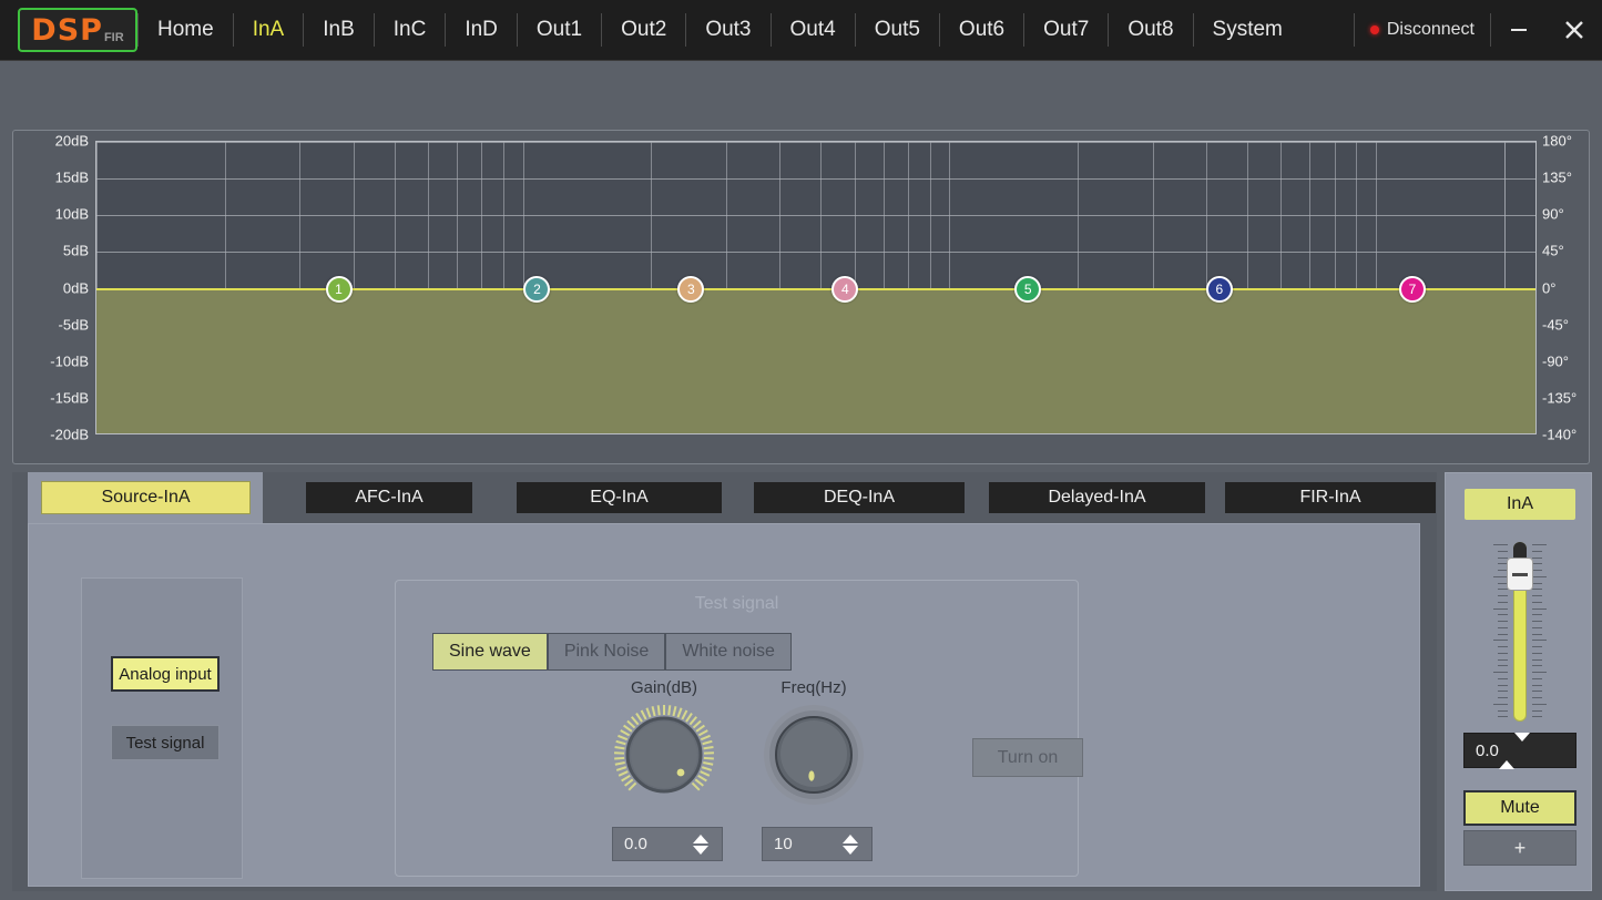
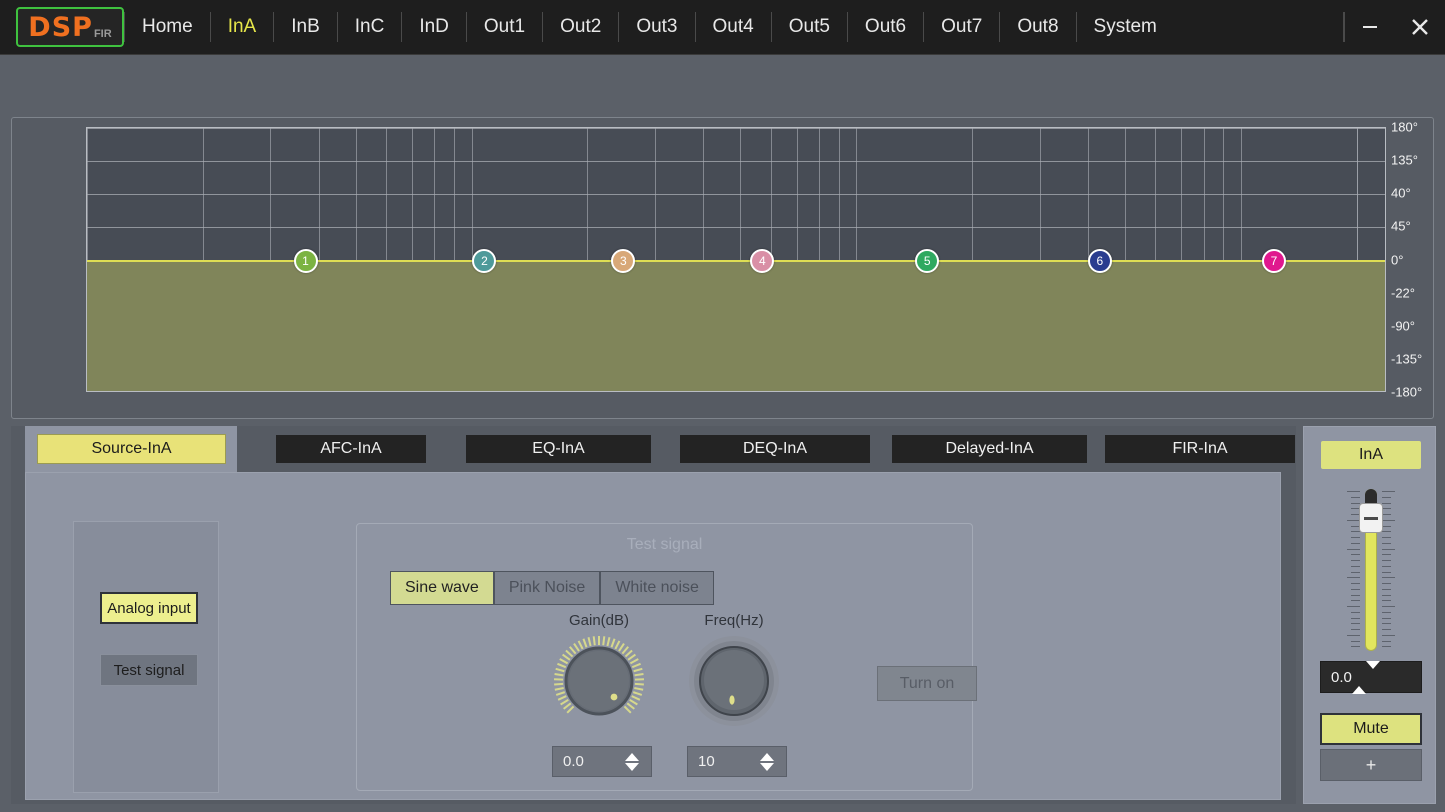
  DSP
  FIR
  Home
  InA
  InB
  InC
  InD
  Out1
  Out2
  Out3
  Out4
  Out5
  Out6
  Out7
  Out8
  System
- Disconnect
- 20dB
- 15dB
- 10dB
- 5dB
- 0dB
- -5dB
- -10dB
- -15dB
- -20dB
  180°
  135°
- 90°
+ 40°
  45°
  0°
- -45°
+ -22°
  -90°
  -135°
- -140°
+ -180°
  1
  2
  3
  4
  5
  6
  7
  Source-InA
  AFC-InA
  EQ-InA
  DEQ-InA
  Delayed-InA
  FIR-InA
  Analog input
  Test signal
  Test signal
  Sine wave
  Pink Noise
  White noise
  Gain(dB)
  0.0
  Freq(Hz)
  10
  Turn on
  InA
  0.0
  Mute
  +
